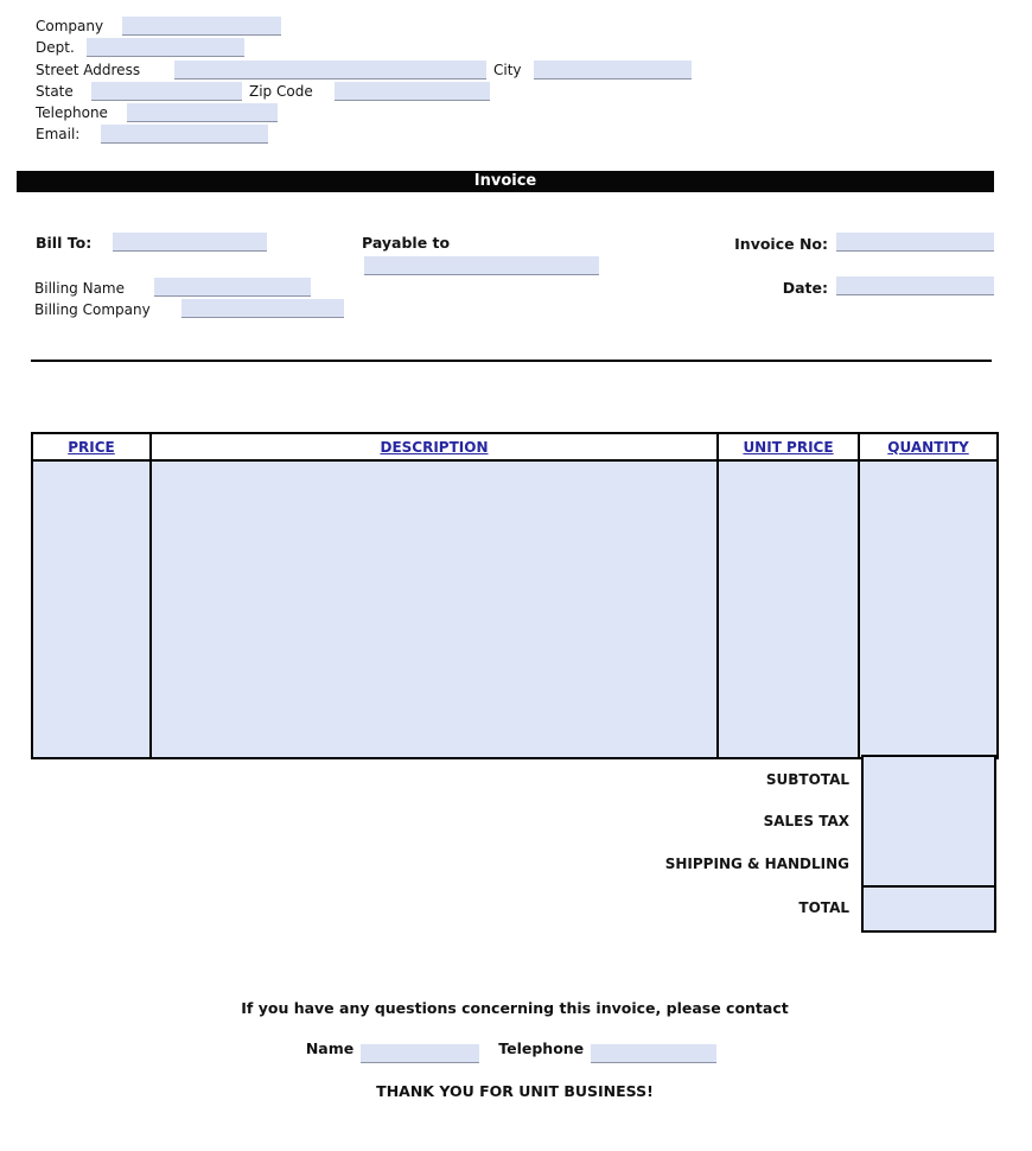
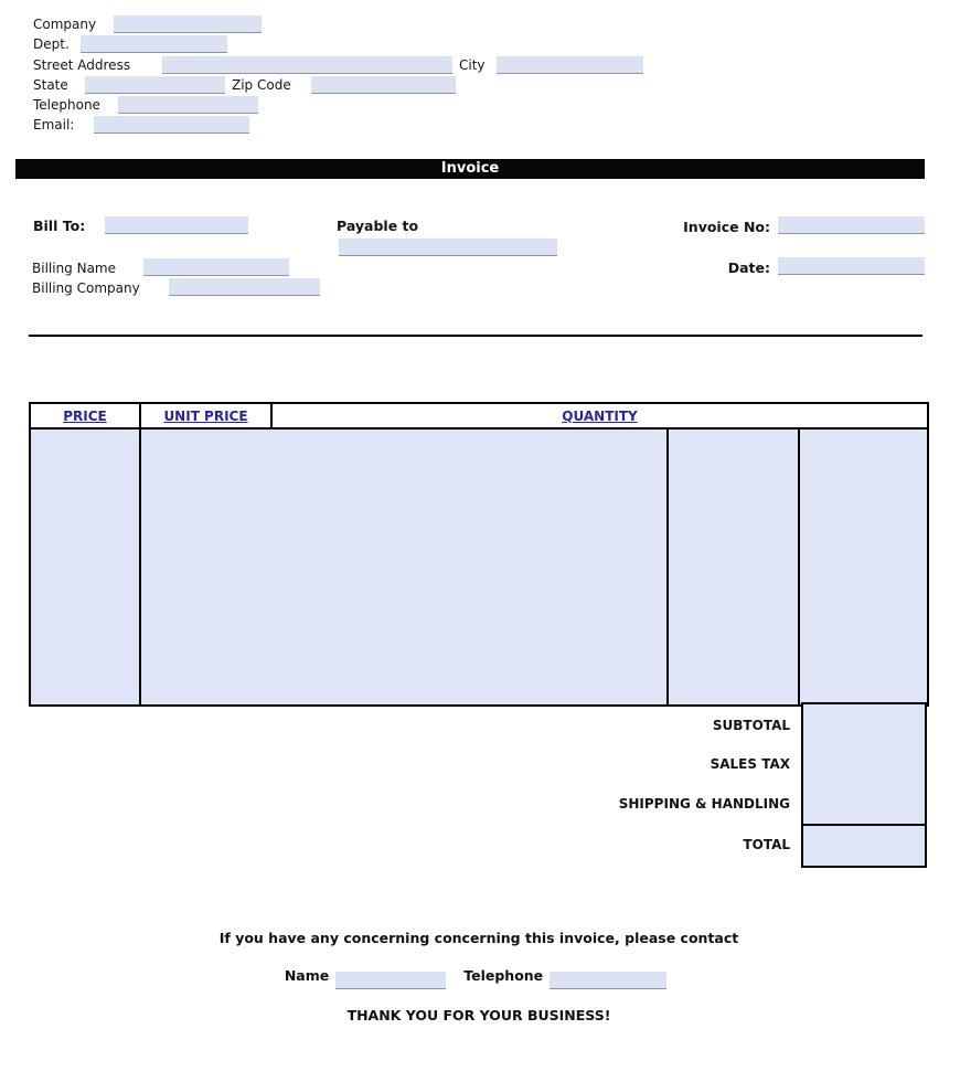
  Company
  Dept.
  Street Address
  City
  State
  Zip Code
  Telephone
  Email:
  Invoice
  Bill To:
  Payable to
  Invoice No:
  Date:
  Billing Name
  Billing Company
  PRICE
- DESCRIPTION
  UNIT PRICE
  QUANTITY
  SUBTOTAL
  SALES TAX
  SHIPPING & HANDLING
  TOTAL
- If you have any questions concerning this invoice, please contact
+ If you have any concerning concerning this invoice, please contact
  Name Telephone
- THANK YOU FOR UNIT BUSINESS!
+ THANK YOU FOR YOUR BUSINESS!
